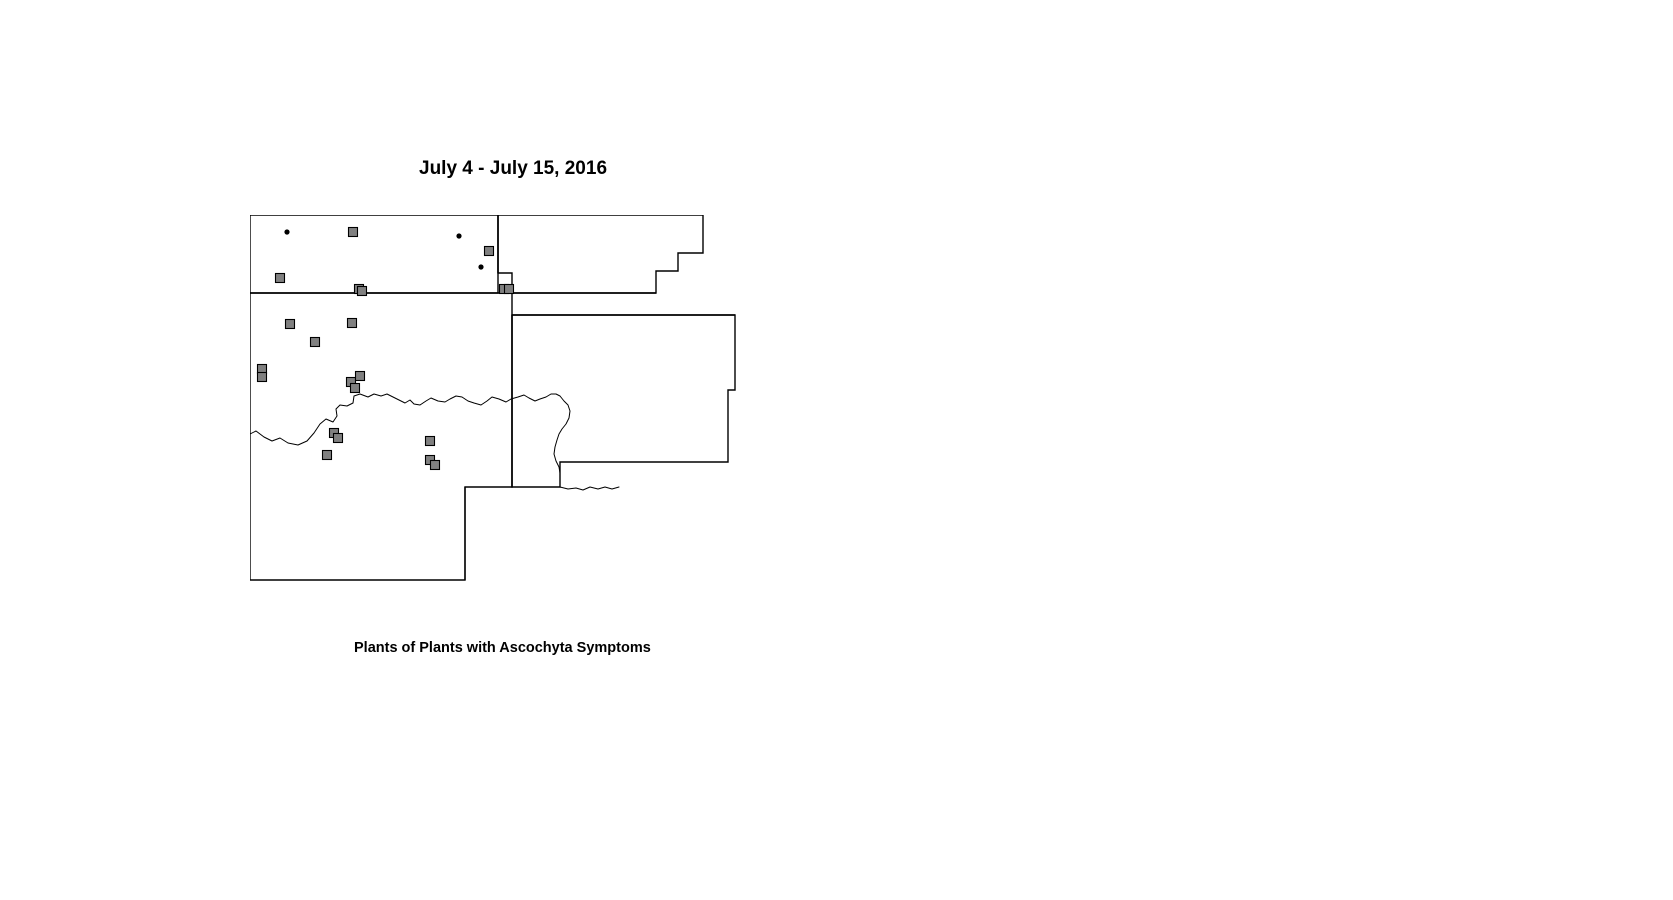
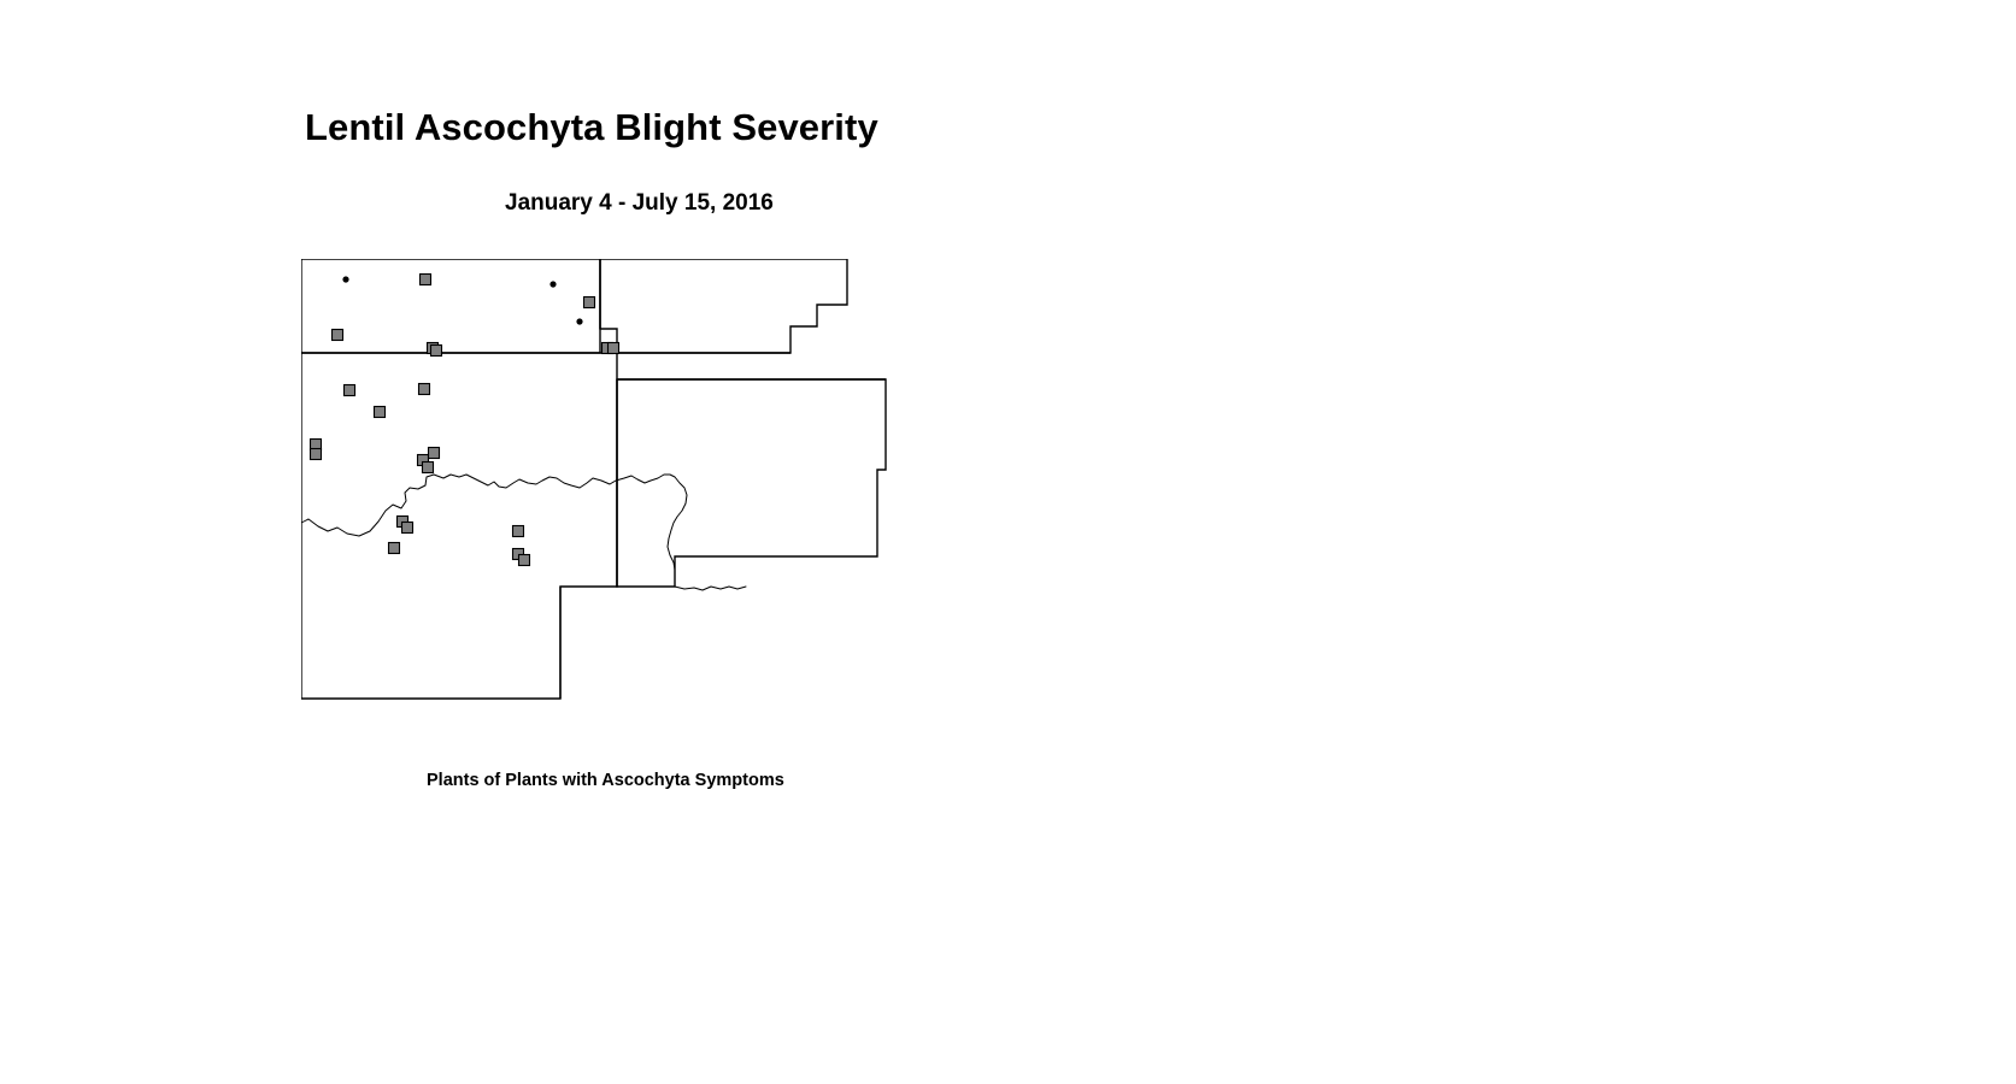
+ Lentil Ascochyta Blight Severity
- July 4 - July 15, 2016
+ January 4 - July 15, 2016
  Plants of Plants with Ascochyta Symptoms
